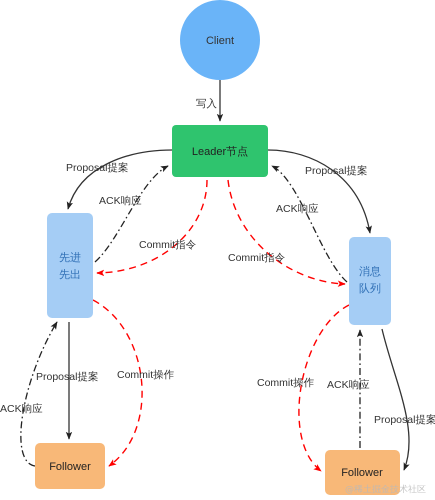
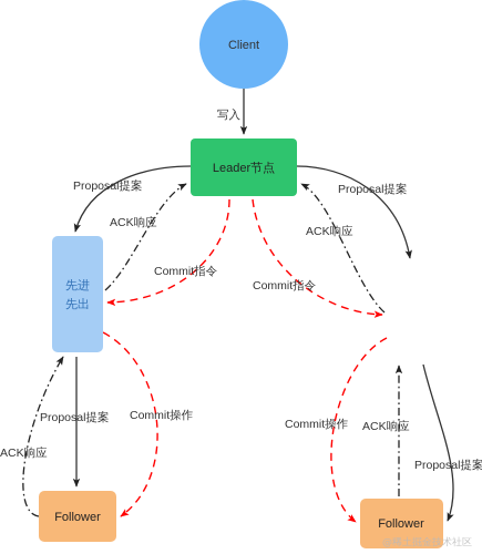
  Client
  Leader节点
  先进
  先出
- 消息
- 队列
  Follower
  Follower
  写入
  Proposal提案
  ACK响应
  Proposal提案
  ACK响应
  Commit指令
  Commit指令
  Proposal提案
  ACK响应
  Commit操作
  Proposal提案
  ACK响应
  Commit操作
  @稀土掘金技术社区
